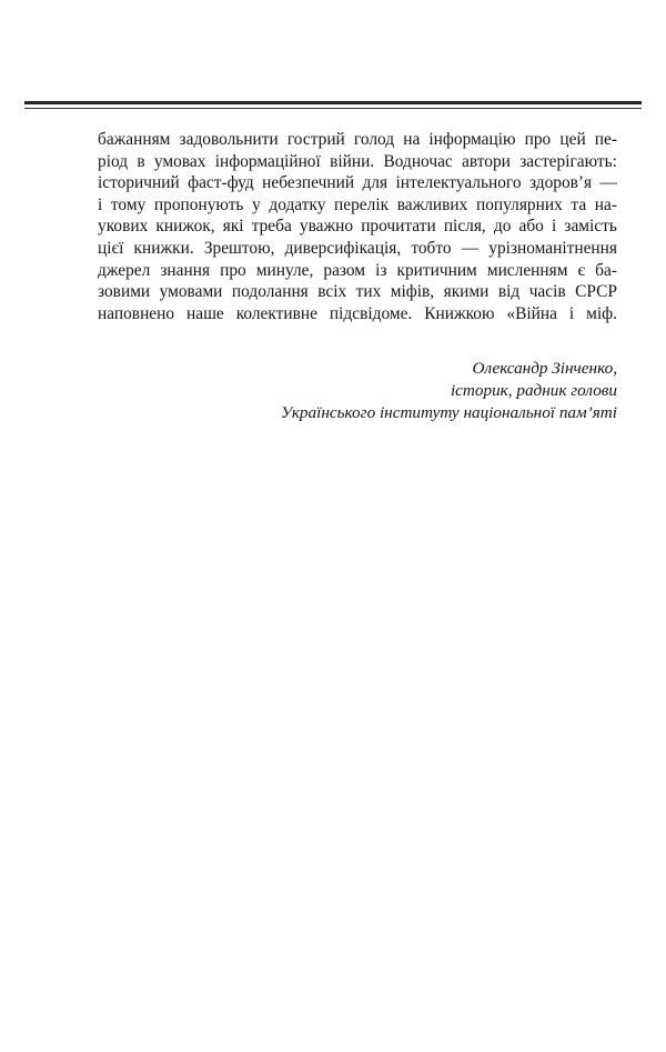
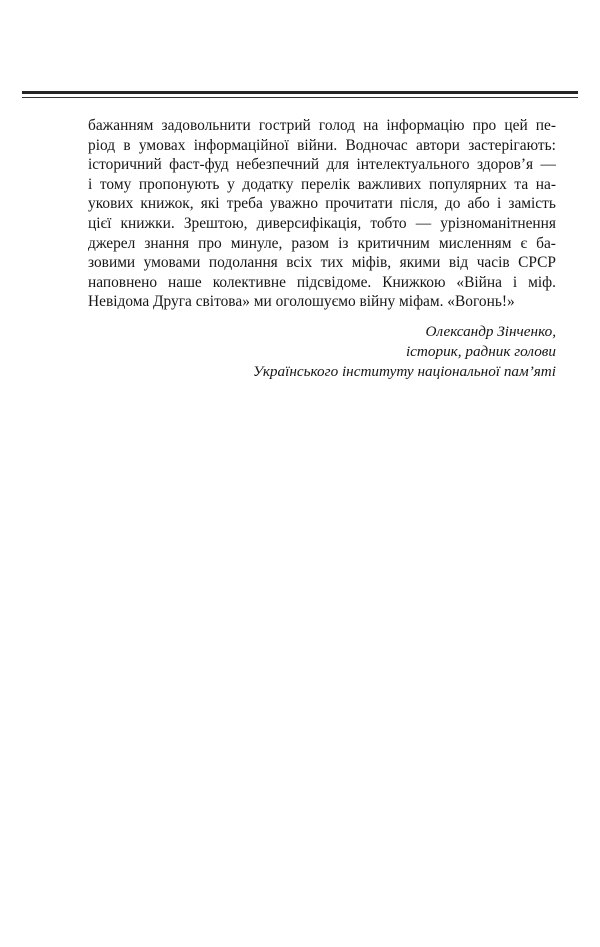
  бажанням
  задовольнити
  гострий
  голод
  на
  інформацію
  про
  цей
  пе-
  ріод
  в
  умовах
  інформаційної
  війни.
  Водночас
  автори
  застерігають:
  історичний
  фаст-фуд
  небезпечний
  для
  інтелектуального
  здоров’я
  —
  і
  тому
  пропонують
  у
  додатку
  перелік
  важливих
  популярних
  та
  на-
  укових
  книжок,
  які
  треба
  уважно
  прочитати
  після,
  до
  або
  і
  замість
  цієї
  книжки.
  Зрештою,
  диверсифікація,
  тобто
  —
  урізноманітнення
  джерел
  знання
  про
  минуле,
  разом
  із
  критичним
  мисленням
  є
  ба-
  зовими
  умовами
  подолання
  всіх
  тих
  міфів,
  якими
  від
  часів
  СРСР
  наповнено
  наше
  колективне
  підсвідоме.
  Книжкою
  «Війна
  і
  міф.
+ Невідома Друга світова» ми оголошуємо війну міфам. «Вогонь!»
  Олександр Зінченко,
  історик, радник голови
  Українського інституту національної пам’яті
